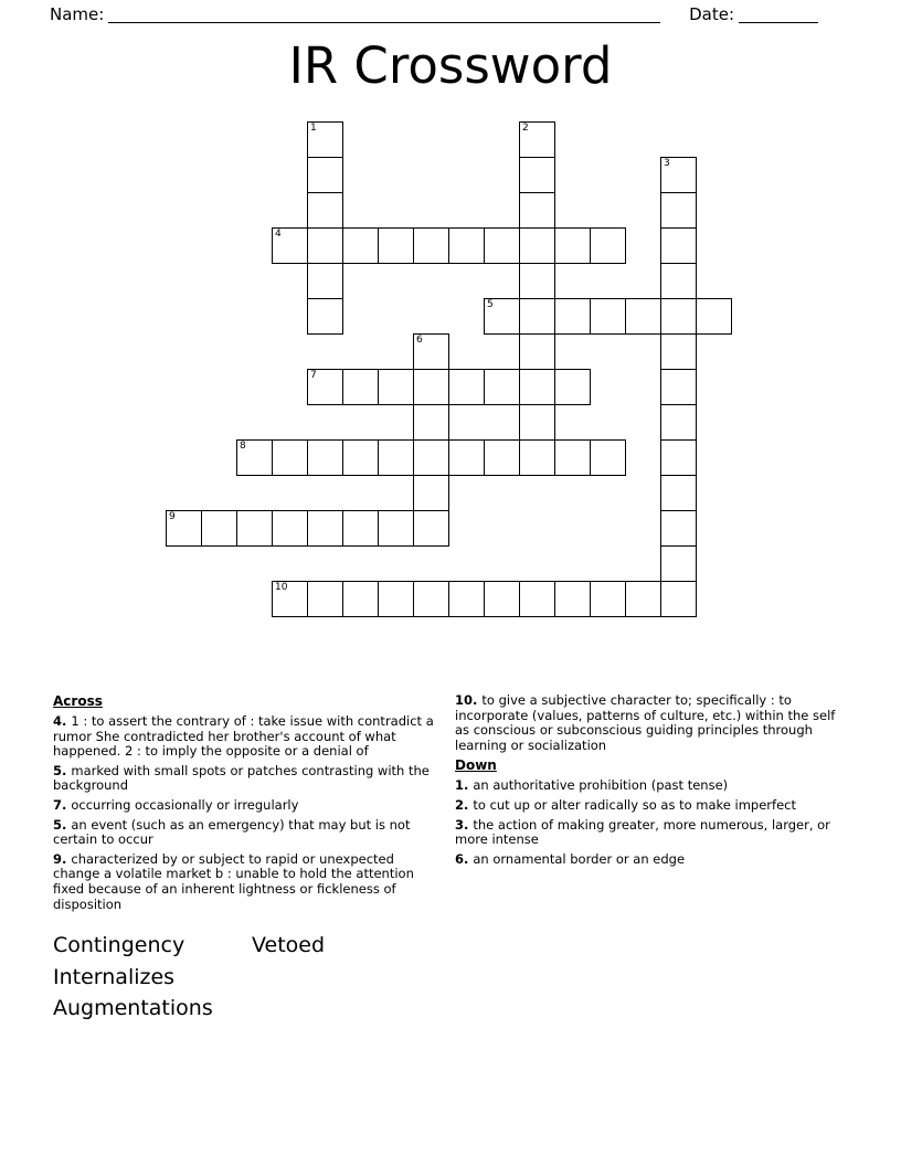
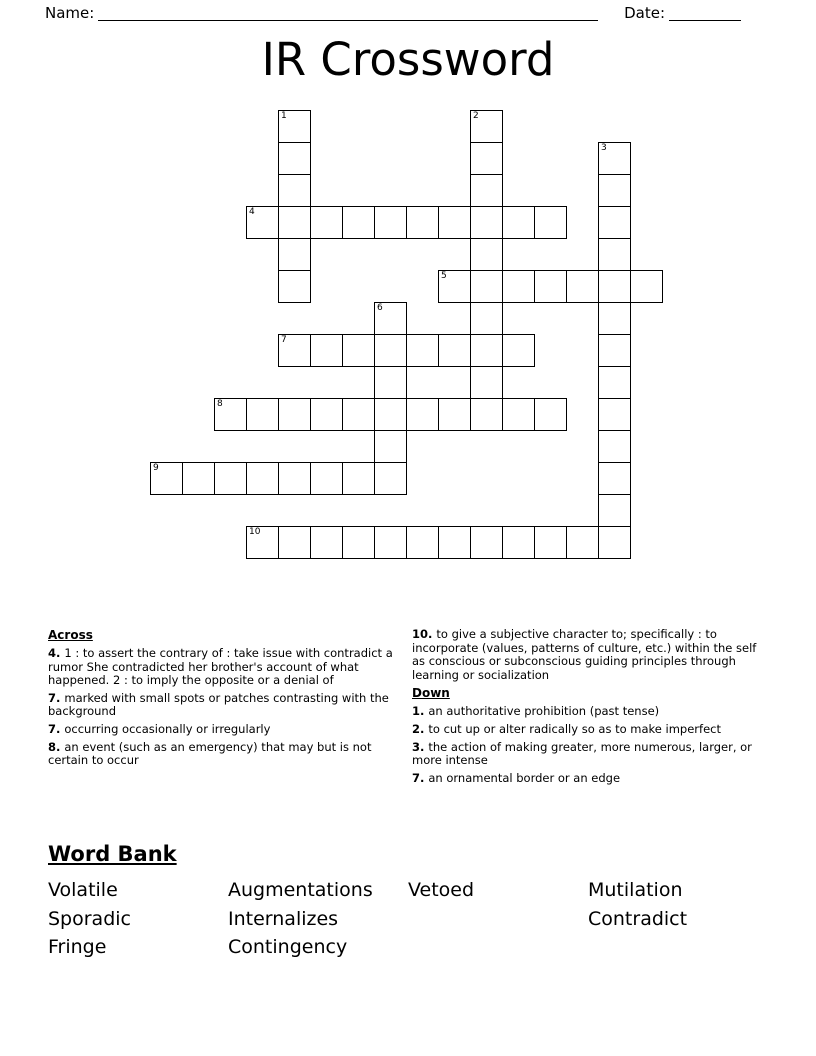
  Name:
  Date:
  IR Crossword
  1
  2
  3
  4
  5
  6
  7
  8
  9
  10
  Across
  4. 1 : to assert the contrary of : take issue with contradict a rumor She contradicted her brother's account of what happened. 2 : to imply the opposite or a denial of
- 5. marked with small spots or patches contrasting with the background
+ 7. marked with small spots or patches contrasting with the background
  7. occurring occasionally or irregularly
- 5. an event (such as an emergency) that may but is not certain to occur
+ 8. an event (such as an emergency) that may but is not certain to occur
- 9. characterized by or subject to rapid or unexpected change a volatile market b : unable to hold the attention fixed because of an inherent lightness or fickleness of disposition
  10. to give a subjective character to; specifically : to incorporate (values, patterns of culture, etc.) within the self as conscious or subconscious guiding principles through learning or socialization
  Down
  1. an authoritative prohibition (past tense)
  2. to cut up or alter radically so as to make imperfect
  3. the action of making greater, more numerous, larger, or more intense
- 6. an ornamental border or an edge
+ 7. an ornamental border or an edge
+ Word Bank
+ Volatile
+ Sporadic
+ Fringe
- Contingency
+ Augmentations
  Internalizes
- Augmentations
+ Contingency
  Vetoed
+ Mutilation
+ Contradict
